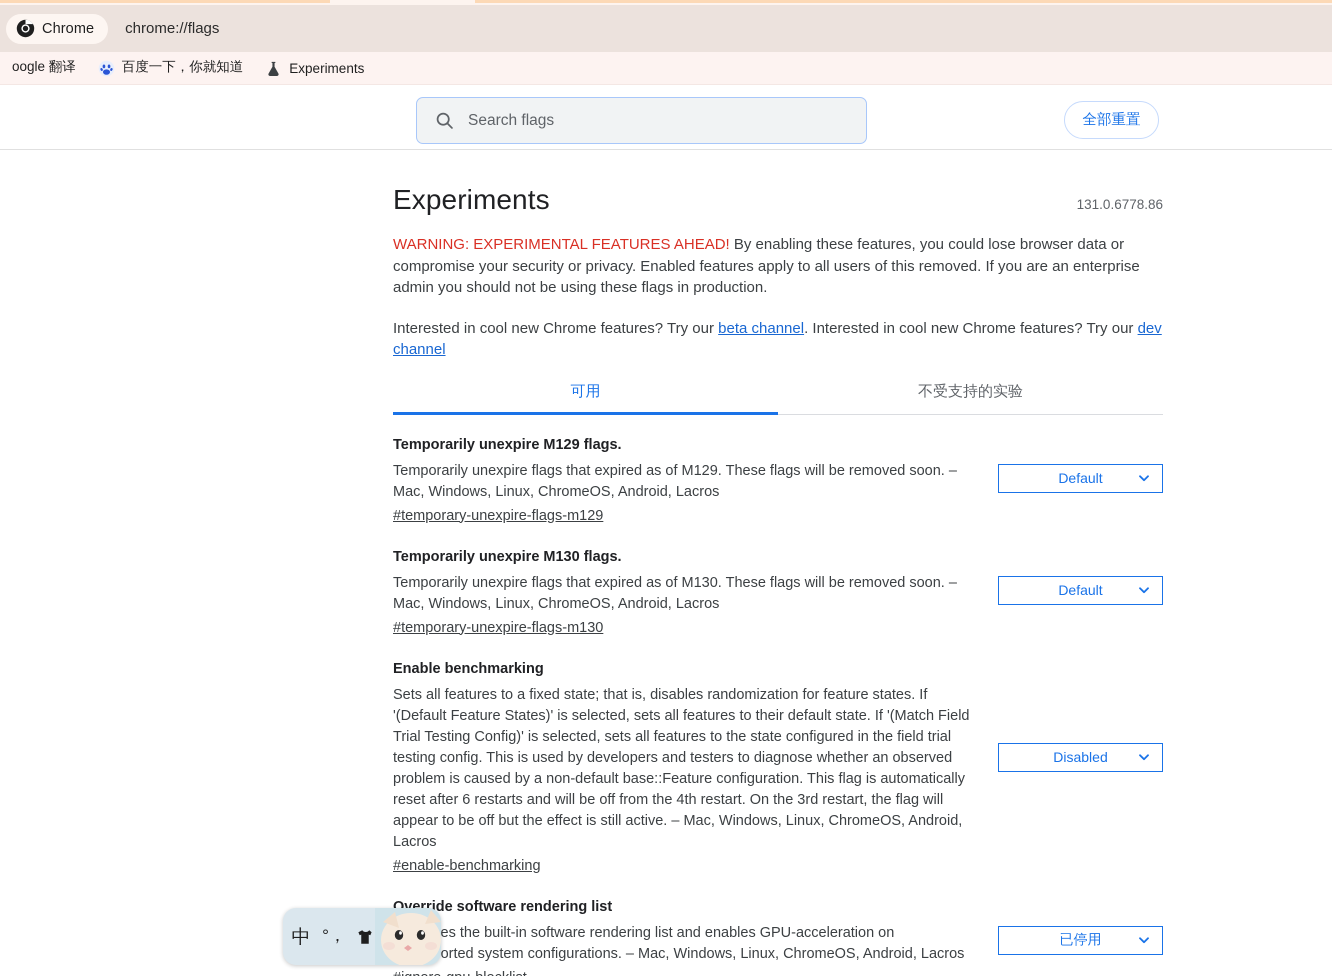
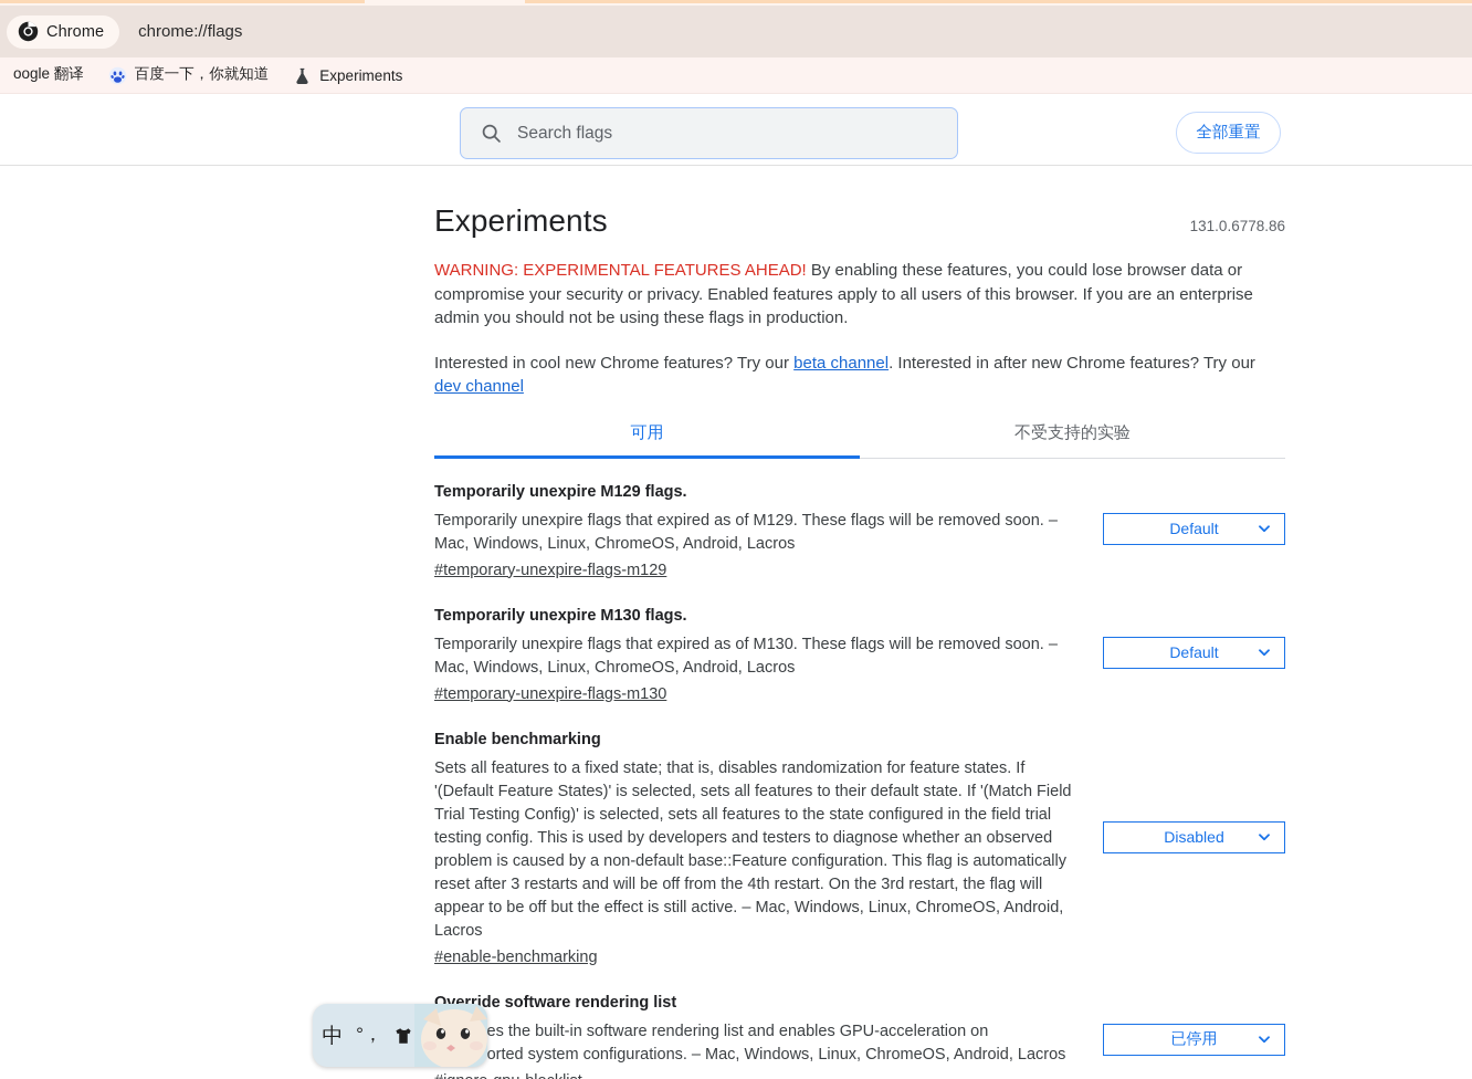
  Chrome
  chrome://flags
  oogle 翻译
  百度一下，你就知道
  Experiments
  Search flags
  全部重置
  Experiments
  131.0.6778.86
- WARNING: EXPERIMENTAL FEATURES AHEAD! By enabling these features, you could lose browser data or compromise your security or privacy. Enabled features apply to all users of this removed. If you are an enterprise admin you should not be using these flags in production.
+ WARNING: EXPERIMENTAL FEATURES AHEAD! By enabling these features, you could lose browser data or compromise your security or privacy. Enabled features apply to all users of this browser. If you are an enterprise admin you should not be using these flags in production.
- Interested in cool new Chrome features? Try our beta channel. Interested in cool new Chrome features? Try our dev channel
+ Interested in cool new Chrome features? Try our beta channel. Interested in after new Chrome features? Try our dev channel
  可用
  不受支持的实验
  Temporarily unexpire M129 flags.
  Temporarily unexpire flags that expired as of M129. These flags will be removed soon. – Mac, Windows, Linux, ChromeOS, Android, Lacros
  #temporary-unexpire-flags-m129
  Default
  Temporarily unexpire M130 flags.
  Temporarily unexpire flags that expired as of M130. These flags will be removed soon. – Mac, Windows, Linux, ChromeOS, Android, Lacros
  #temporary-unexpire-flags-m130
  Default
  Enable benchmarking
- Sets all features to a fixed state; that is, disables randomization for feature states. If '(Default Feature States)' is selected, sets all features to their default state. If '(Match Field Trial Testing Config)' is selected, sets all features to the state configured in the field trial testing config. This is used by developers and testers to diagnose whether an observed problem is caused by a non-default base::Feature configuration. This flag is automatically reset after 6 restarts and will be off from the 4th restart. On the 3rd restart, the flag will appear to be off but the effect is still active. – Mac, Windows, Linux, ChromeOS, Android, Lacros
+ Sets all features to a fixed state; that is, disables randomization for feature states. If '(Default Feature States)' is selected, sets all features to their default state. If '(Match Field Trial Testing Config)' is selected, sets all features to the state configured in the field trial testing config. This is used by developers and testers to diagnose whether an observed problem is caused by a non-default base::Feature configuration. This flag is automatically reset after 3 restarts and will be off from the 4th restart. On the 3rd restart, the flag will appear to be off but the effect is still active. – Mac, Windows, Linux, ChromeOS, Android, Lacros
  #enable-benchmarking
  Disabled
  Override software rendering list
  es the built-in software rendering list and enables GPU-acceleration on orted system configurations. – Mac, Windows, Linux, ChromeOS, Android, Lacros
  已停用
  中
  °，
